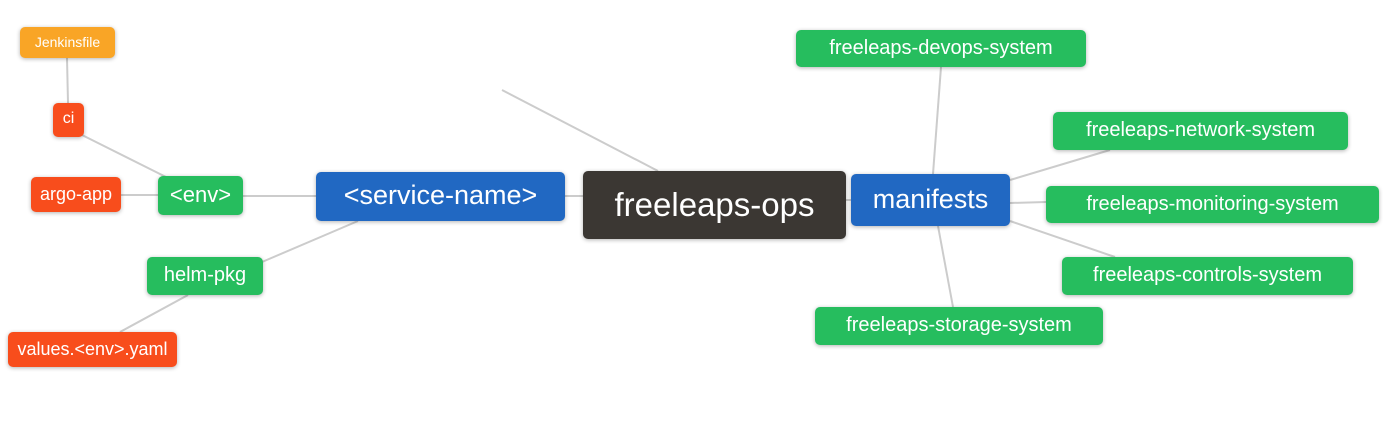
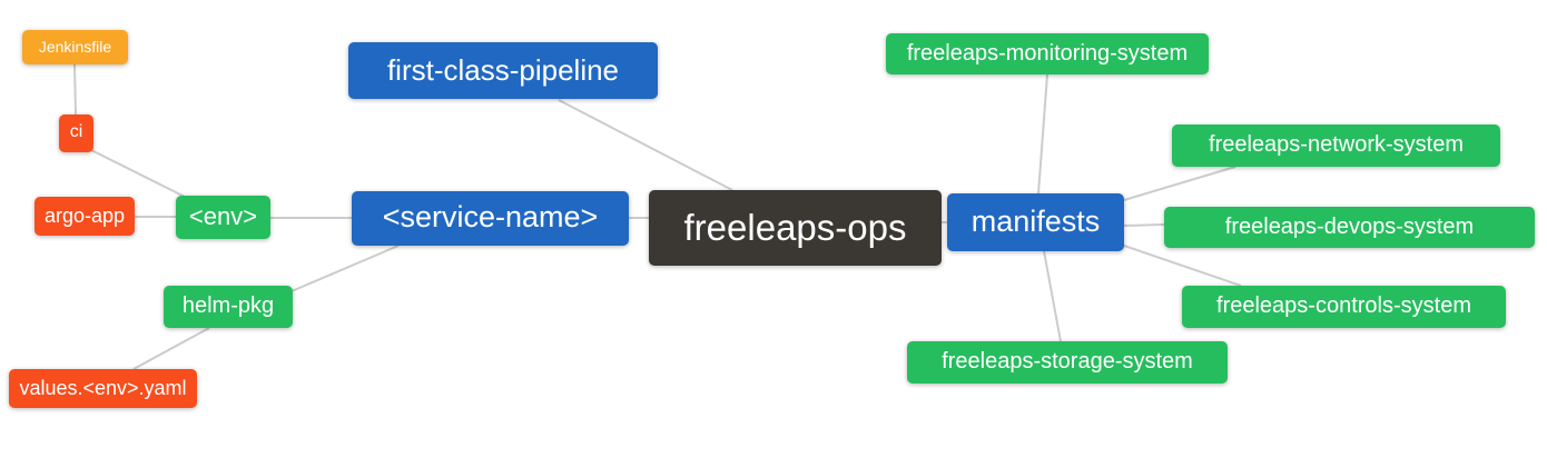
  Jenkinsfile
  ci
  argo-app
  <env>
  helm-pkg
  values.<env>.yaml
+ first-class-pipeline
  <service-name>
  freeleaps-ops
  manifests
- freeleaps-devops-system
+ freeleaps-monitoring-system
  freeleaps-network-system
- freeleaps-monitoring-system
+ freeleaps-devops-system
  freeleaps-controls-system
  freeleaps-storage-system
